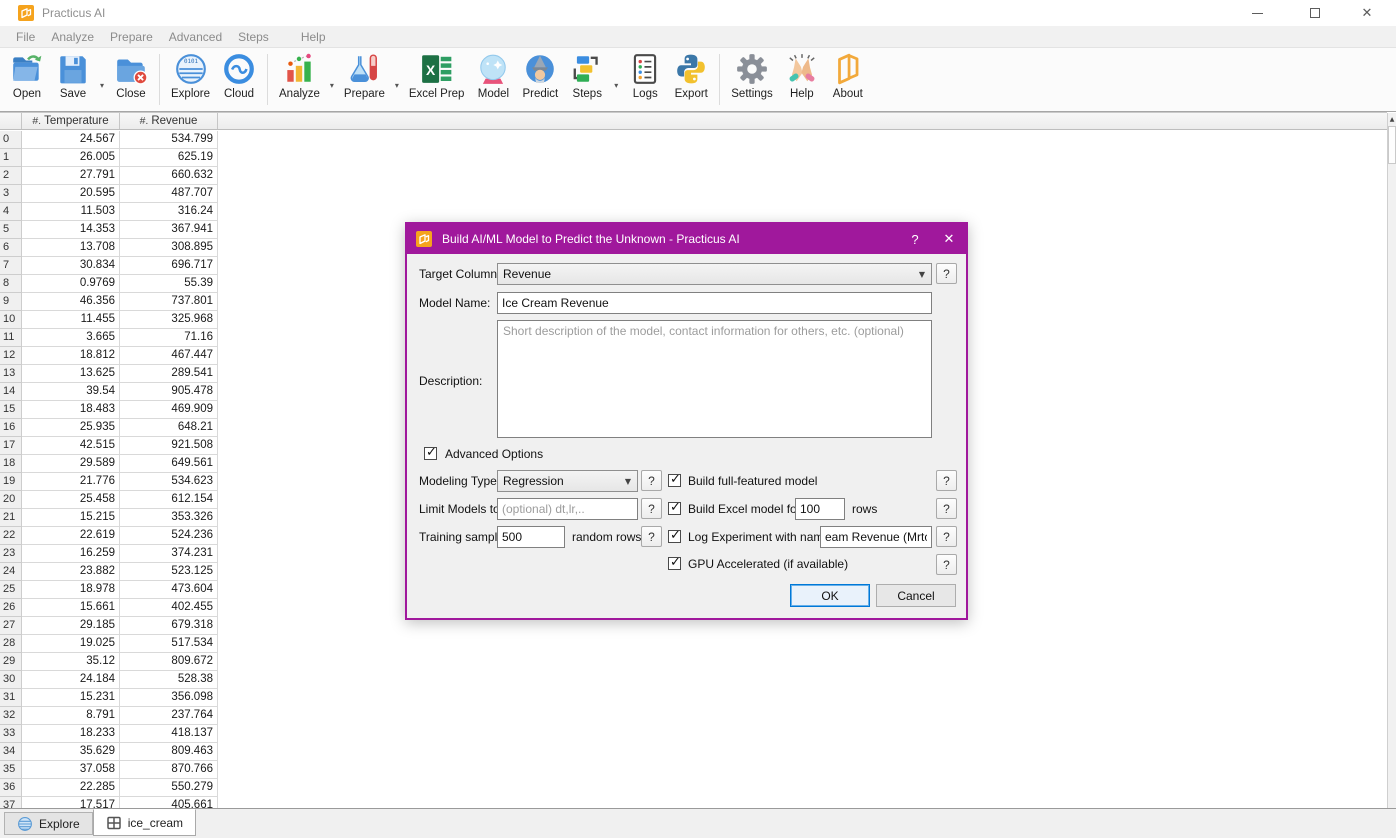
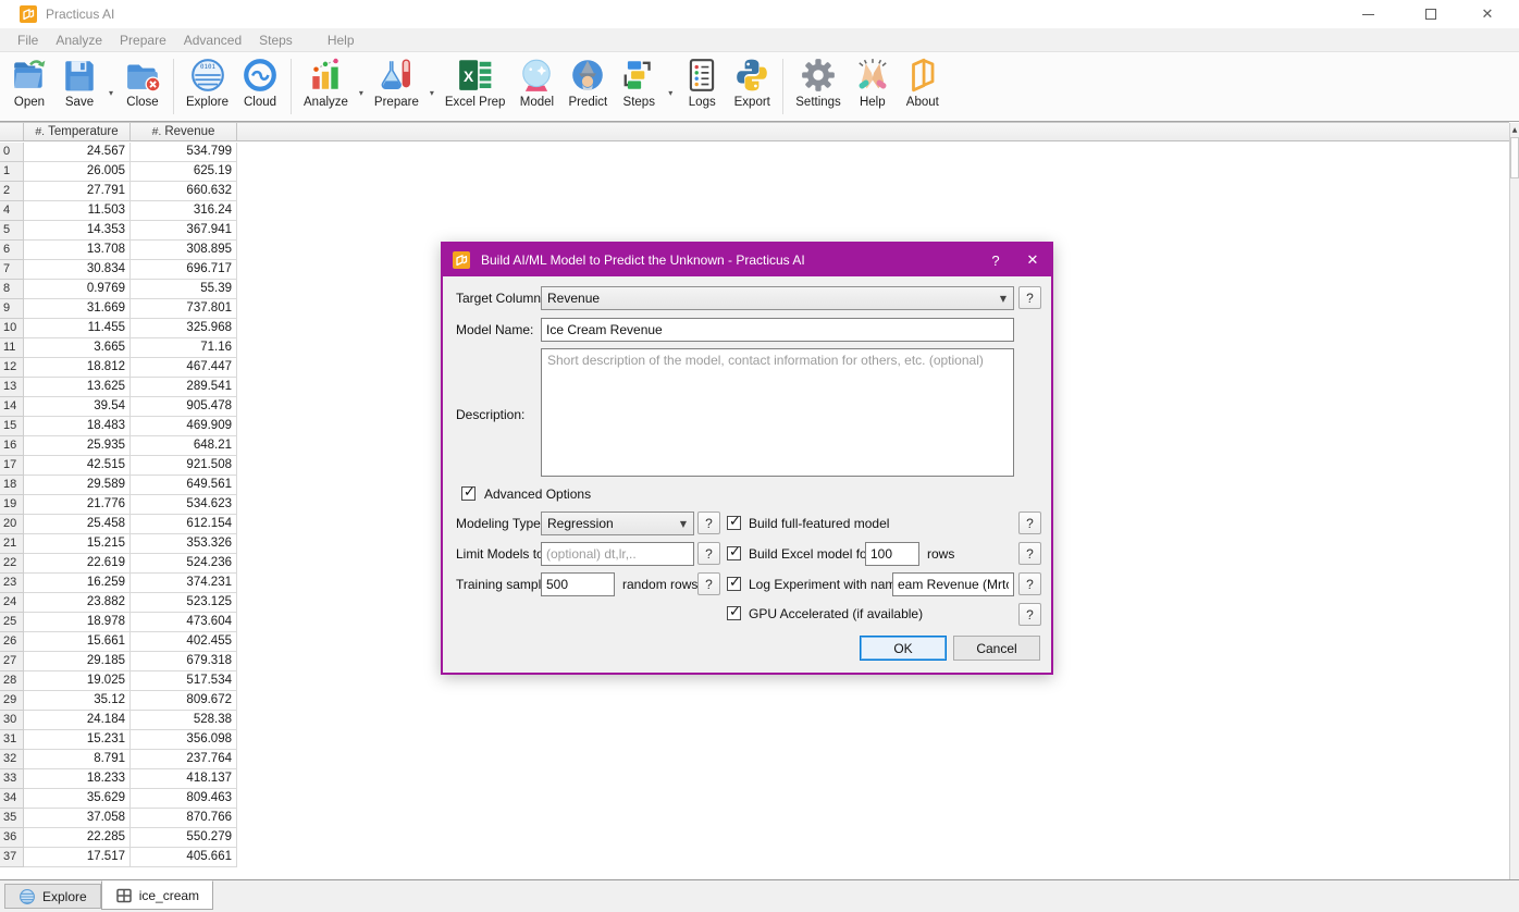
  Practicus AI
  ✕
  File
  Analyze
  Prepare
  Advanced
  Steps
  Help
  Open
  Save
  ▾
  Close
  Explore
  Cloud
  Analyze
  ▾
  Prepare
  ▾
  X
  Excel Prep
  Model
  Predict
  Steps
  ▾
  Logs
  Export
  Settings
  Help
  About
  #.
  Temperature
  #.
  Revenue
  0
  24.567
  534.799
  1
  26.005
  625.19
  2
  27.791
  660.632
- 3
- 20.595
- 487.707
  4
  11.503
  316.24
  5
  14.353
  367.941
  6
  13.708
  308.895
  7
  30.834
  696.717
  8
  0.9769
  55.39
  9
- 46.356
+ 31.669
  737.801
  10
  11.455
  325.968
  11
  3.665
  71.16
  12
  18.812
  467.447
  13
  13.625
  289.541
  14
  39.54
  905.478
  15
  18.483
  469.909
  16
  25.935
  648.21
  17
  42.515
  921.508
  18
  29.589
  649.561
  19
  21.776
  534.623
  20
  25.458
  612.154
  21
  15.215
  353.326
  22
  22.619
  524.236
  23
  16.259
  374.231
  24
  23.882
  523.125
  25
  18.978
  473.604
  26
  15.661
  402.455
  27
  29.185
  679.318
  28
  19.025
  517.534
  29
  35.12
  809.672
  30
  24.184
  528.38
  31
  15.231
  356.098
  32
  8.791
  237.764
  33
  18.233
  418.137
  34
  35.629
  809.463
  35
  37.058
  870.766
  36
  22.285
  550.279
  37
  17.517
  405.661
  Explore
  ice_cream
  Build AI/ML Model to Predict the Unknown - Practicus AI
  ?
  ✕
  Target Column
  Revenue
  ▼
  ?
  Model Name:
  Ice Cream Revenue
  Description:
  Short description of the model, contact information for others, etc. (optional)
  Advanced Options
  Modeling Type
  Regression
  ▼
  ?
  Build full-featured model
  ?
  Limit Models t
  (optional) dt,lr,..
  ?
  Build Excel model fo
  100
  rows
  ?
  Training sampl
  500
  random rows
  ?
  Log Experiment with nam
  eam Revenue (Mrt
  ?
  GPU Accelerated (if available)
  ?
  OK
  Cancel
